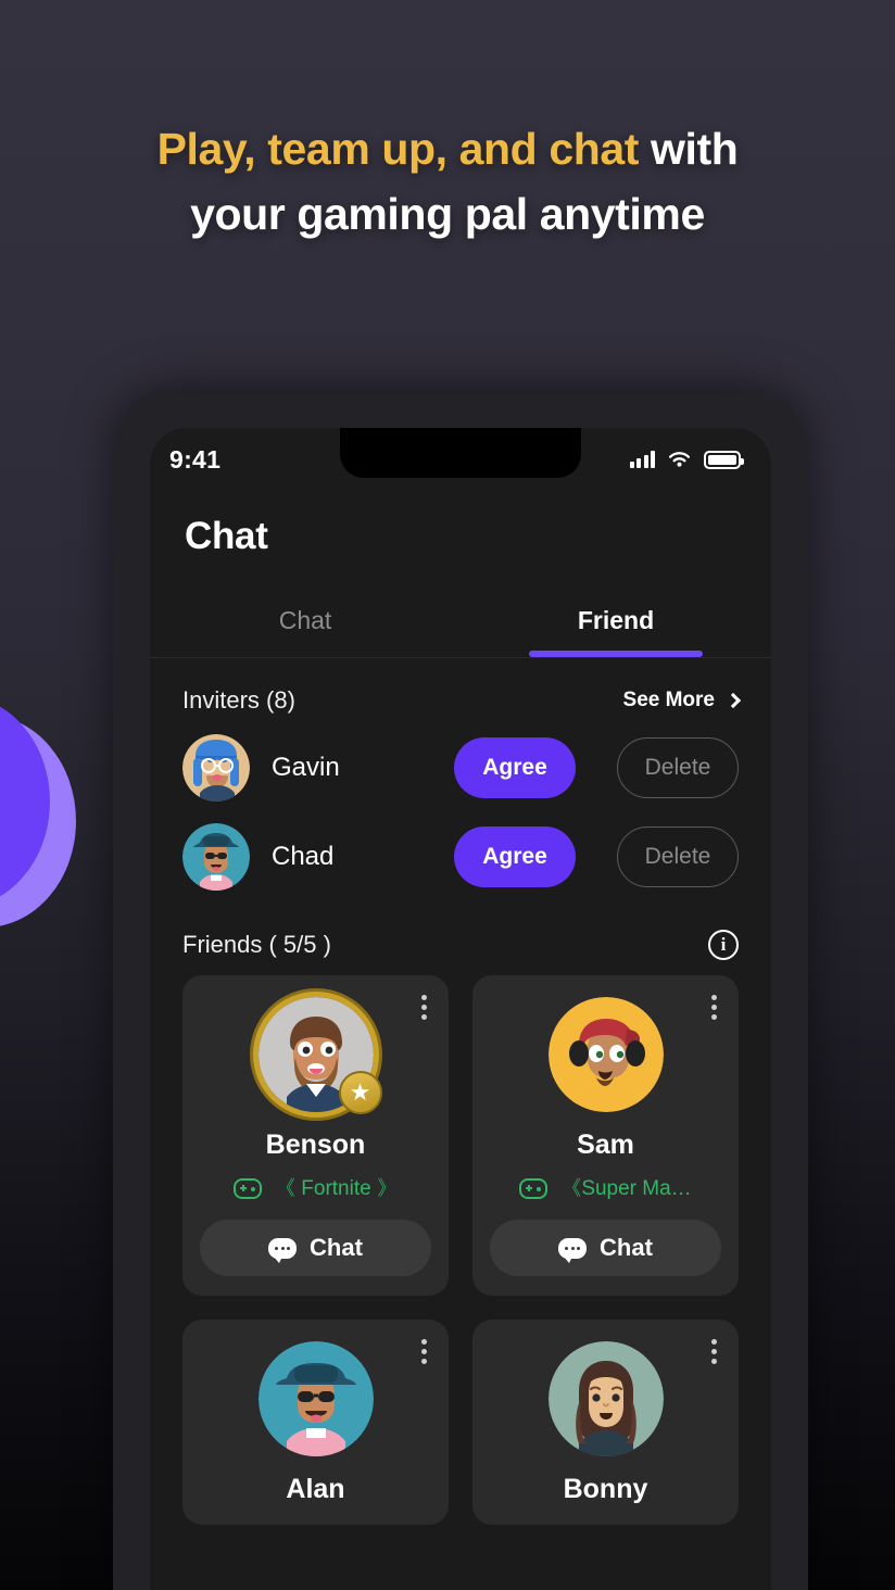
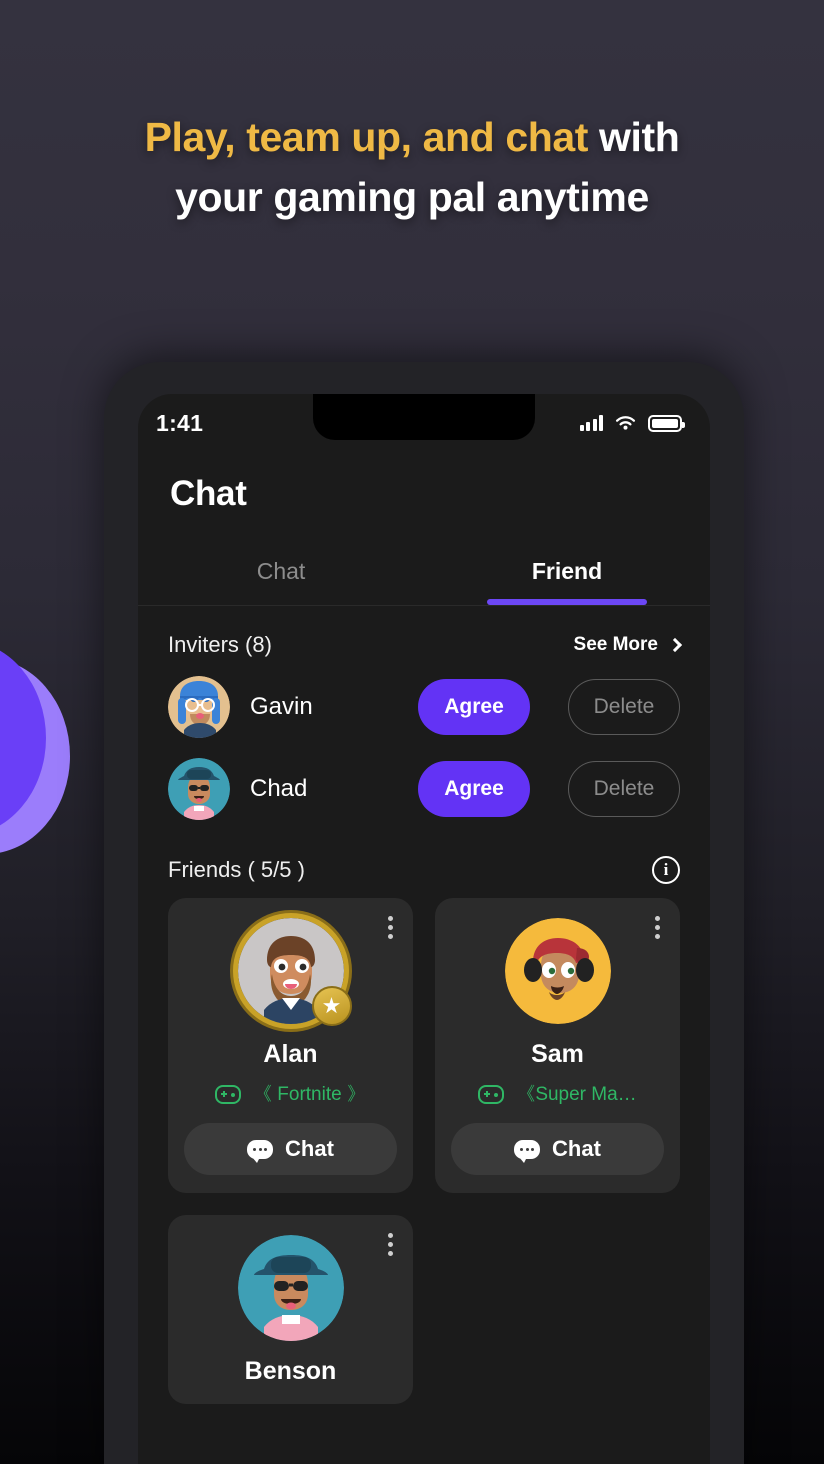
  Play, team up, and chat with
  your gaming pal anytime
- 9:41
+ 1:41
  Chat
  Chat
  Friend
  Inviters (8)
  See More
  Gavin
  Agree
  Delete
  Chad
  Agree
  Delete
  Friends ( 5/5 )
  i
  ★
- Benson
+ Alan
  《 Fortnite 》
  Chat
  Sam
  《Super Ma…
  Chat
- Alan
+ Benson
- Bonny
